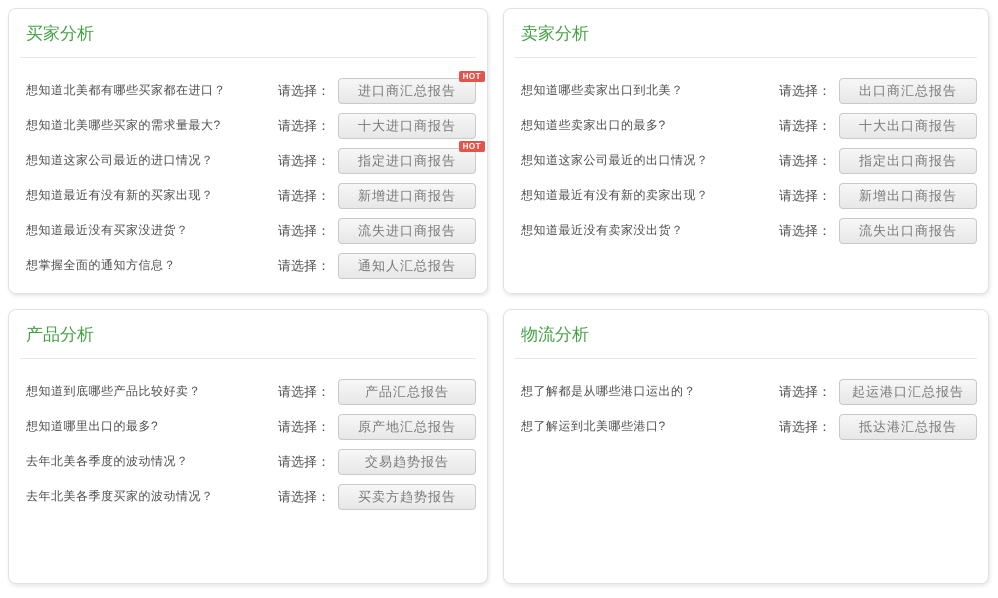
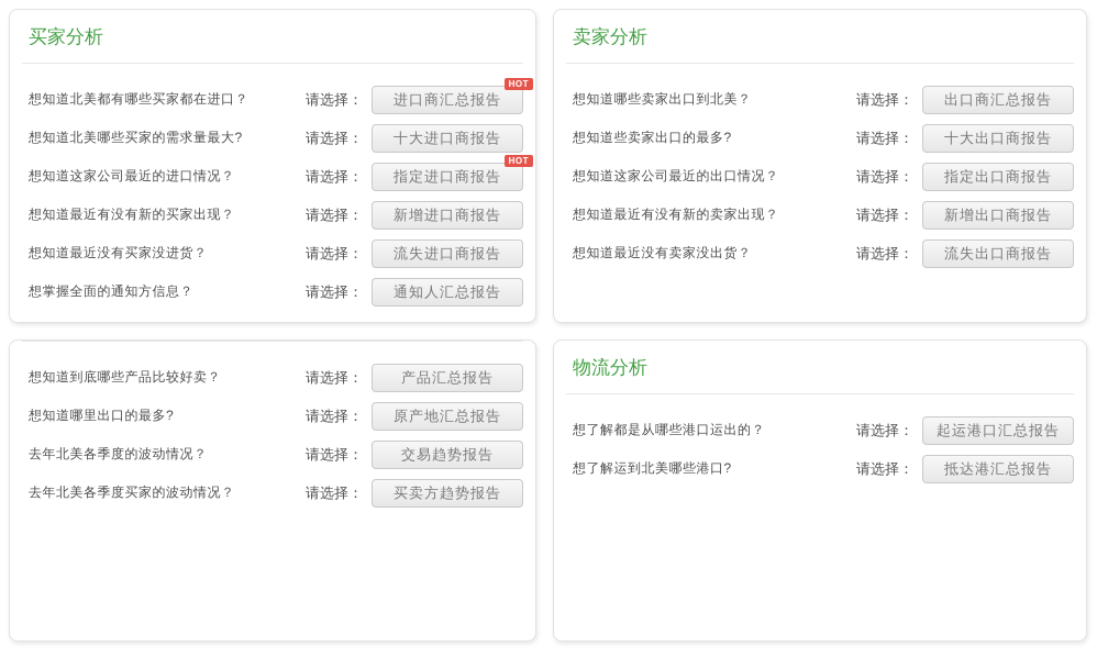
  买家分析
  想知道北美都有哪些买家都在进口？
  请选择：
  进口商汇总报告
  HOT
  想知道北美哪些买家的需求量最大?
  请选择：
  十大进口商报告
  想知道这家公司最近的进口情况？
  请选择：
  指定进口商报告
  HOT
  想知道最近有没有新的买家出现？
  请选择：
  新增进口商报告
  想知道最近没有买家没进货？
  请选择：
  流失进口商报告
  想掌握全面的通知方信息？
  请选择：
  通知人汇总报告
  卖家分析
  想知道哪些卖家出口到北美？
  请选择：
  出口商汇总报告
  想知道些卖家出口的最多?
  请选择：
  十大出口商报告
  想知道这家公司最近的出口情况？
  请选择：
  指定出口商报告
  想知道最近有没有新的卖家出现？
  请选择：
  新增出口商报告
  想知道最近没有卖家没出货？
  请选择：
  流失出口商报告
- 产品分析
  想知道到底哪些产品比较好卖？
  请选择：
  产品汇总报告
  想知道哪里出口的最多?
  请选择：
  原产地汇总报告
  去年北美各季度的波动情况？
  请选择：
  交易趋势报告
  去年北美各季度买家的波动情况？
  请选择：
  买卖方趋势报告
  物流分析
  想了解都是从哪些港口运出的？
  请选择：
  起运港口汇总报告
  想了解运到北美哪些港口?
  请选择：
  抵达港汇总报告
